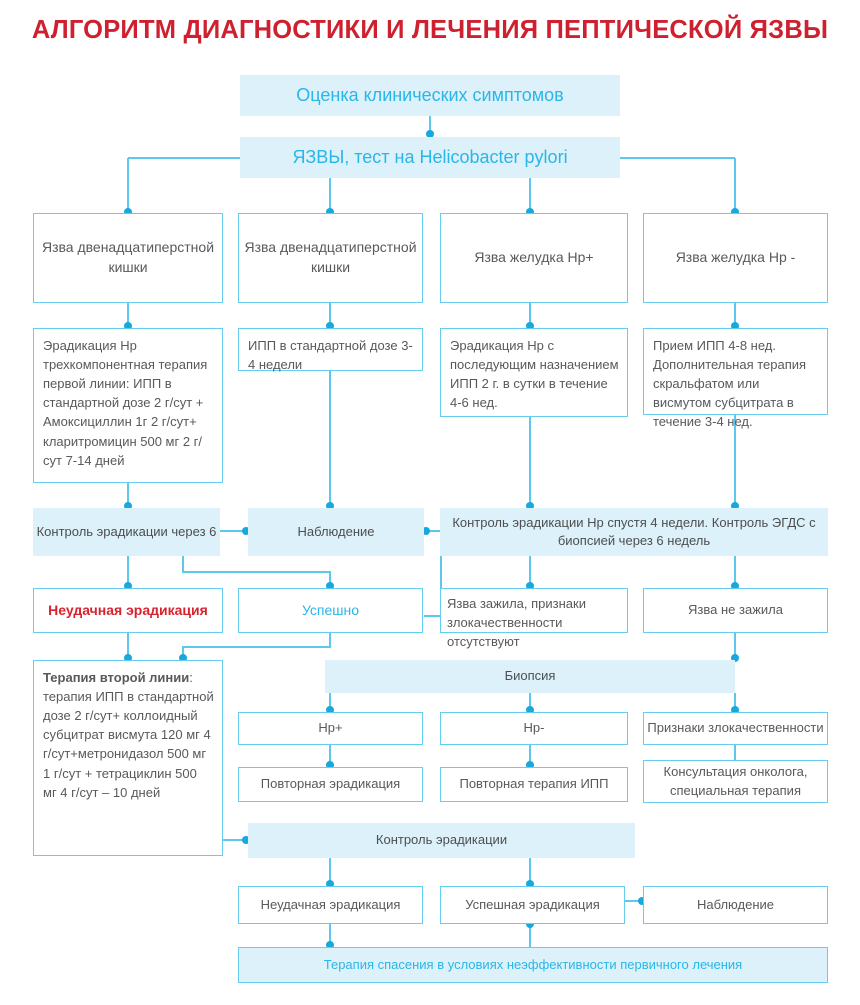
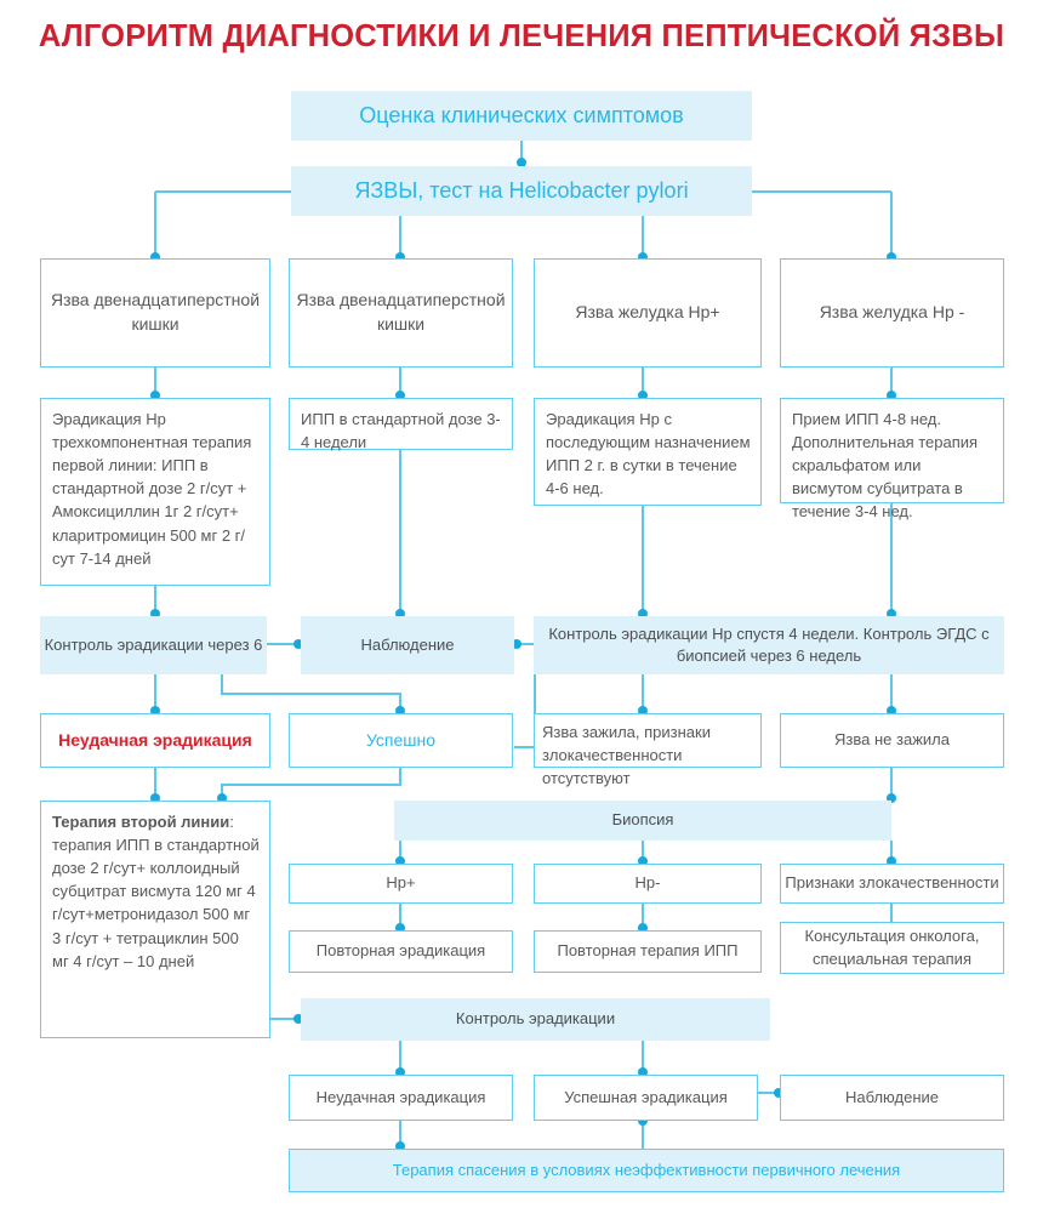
  АЛГОРИТМ ДИАГНОСТИКИ И ЛЕЧЕНИЯ ПЕПТИЧЕСКОЙ ЯЗВЫ
  Оценка клинических симптомов
  ЯЗВЫ, тест на Helicobacter pylori
  Язва двенадцатиперстной кишки
  Язва двенадцатиперстной кишки
  Язва желудка Hp+
  Язва желудка Hp -
  Эрадикация Hp трехкомпонентная терапия первой линии: ИПП в стандартной дозе 2 г/сут + Амоксициллин 1г 2 г/сут+ кларитромицин 500 мг 2 г/сут 7-14 дней
  ИПП в стандартной дозе 3-4 недели
  Эрадикация Hp с последующим назначением ИПП 2 г. в сутки в течение 4-6 нед.
  Прием ИПП 4-8 нед. Дополнительная терапия скральфатом или висмутом субцитрата в течение 3-4 нед.
  Контроль эрадикации через 6
  Наблюдение
  Контроль эрадикации Hp спустя 4 недели. Контроль ЭГДС с биопсией через 6 недель
  Неудачная эрадикация
  Успешно
  Язва зажила, признаки злокачественности отсутствуют
  Язва не зажила
- Терапия второй линии: терапия ИПП в стандартной дозе 2 г/сут+ коллоидный субцитрат висмута 120 мг 4 г/сут+метронидазол 500 мг 1 г/сут + тетрациклин 500 мг 4 г/сут – 10 дней
+ Терапия второй линии: терапия ИПП в стандартной дозе 2 г/сут+ коллоидный субцитрат висмута 120 мг 4 г/сут+метронидазол 500 мг 3 г/сут + тетрациклин 500 мг 4 г/сут – 10 дней
  Биопсия
  Hp+
  Hp-
  Признаки злокачественности
  Повторная эрадикация
  Повторная терапия ИПП
  Консультация онколога, специальная терапия
  Контроль эрадикации
  Неудачная эрадикация
  Успешная эрадикация
  Наблюдение
  Терапия спасения в условиях неэффективности первичного лечения
